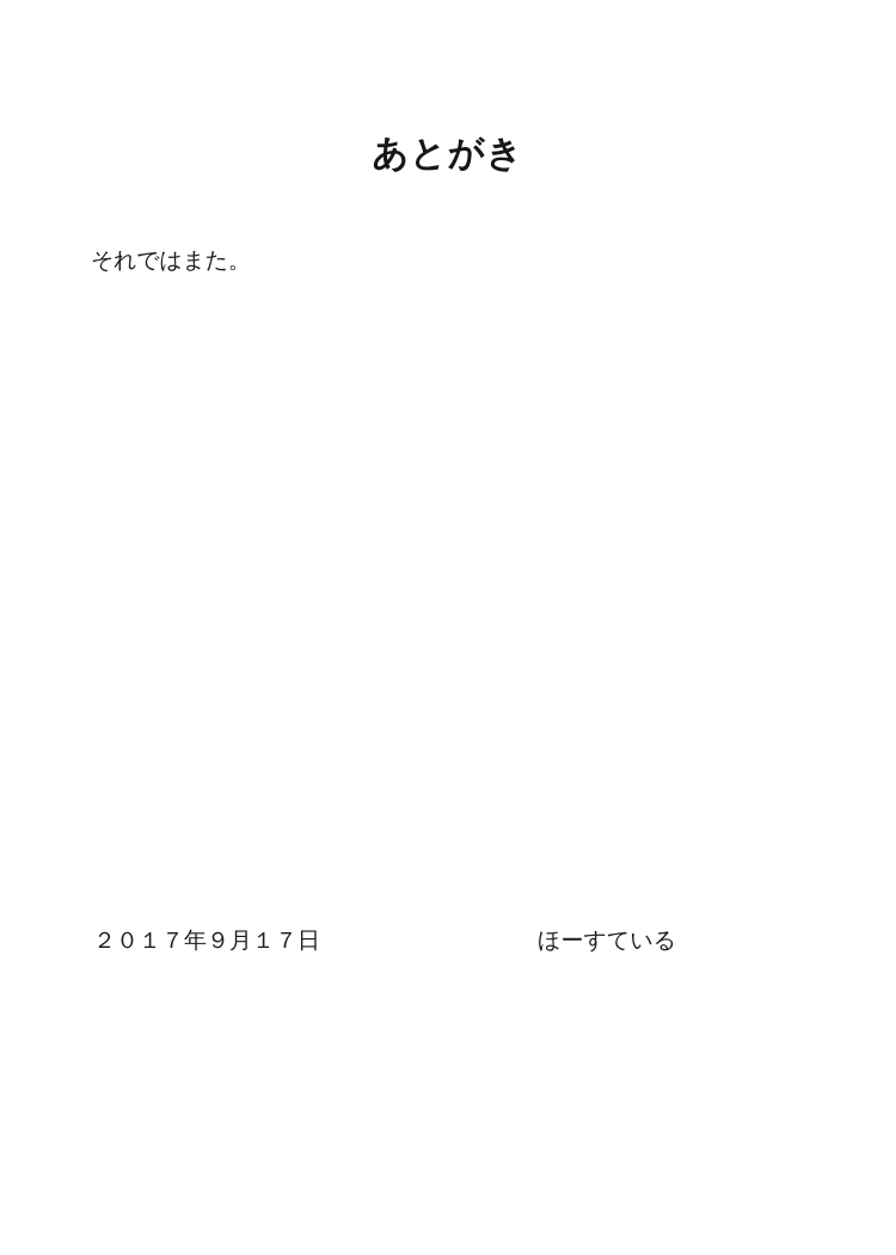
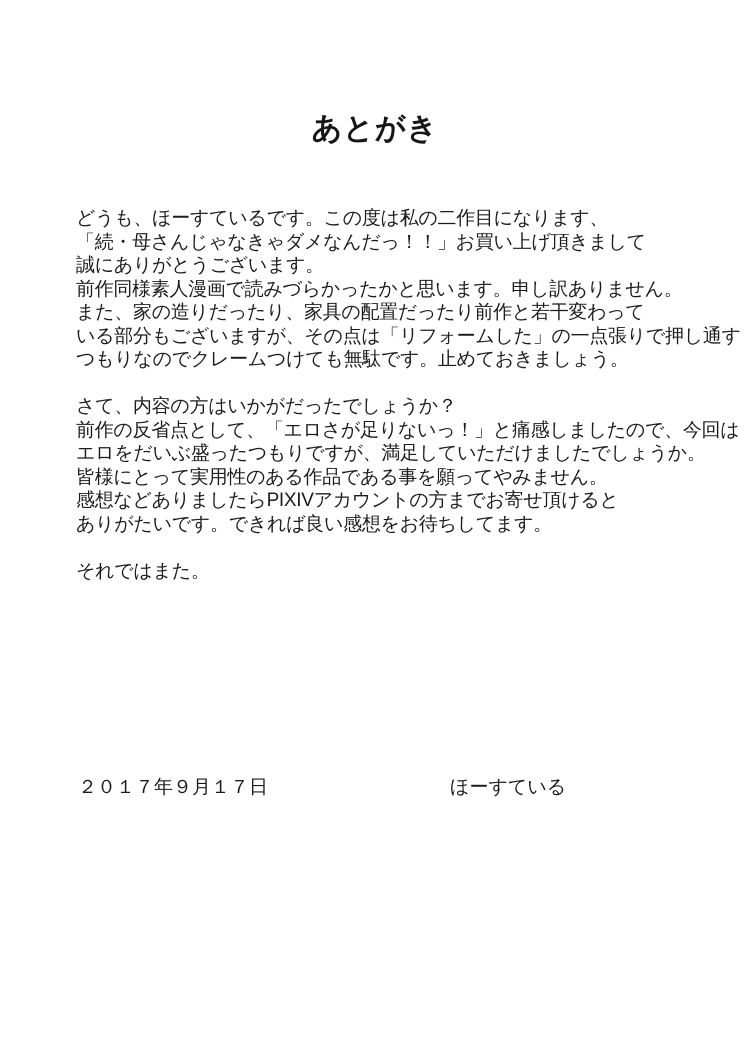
  あとがき
+ どうも、ほーすているです。この度は私の二作目になります、
+ 「続・母さんじゃなきゃダメなんだっ！！」お買い上げ頂きまして
+ 誠にありがとうございます。
+ 前作同様素人漫画で読みづらかったかと思います。申し訳ありません。
+ また、家の造りだったり、家具の配置だったり前作と若干変わって
+ いる部分もございますが、その点は「リフォームした」の一点張りで押し通す
+ つもりなのでクレームつけても無駄です。止めておきましょう。
+ さて、内容の方はいかがだったでしょうか？
+ 前作の反省点として、「エロさが足りないっ！」と痛感しましたので、今回は
+ エロをだいぶ盛ったつもりですが、満足していただけましたでしょうか。
+ 皆様にとって実用性のある作品である事を願ってやみません。
+ 感想などありましたらPIXIVアカウントの方までお寄せ頂けると
+ ありがたいです。できれば良い感想をお待ちしてます。
  それではまた。
  ２０１７年９月１７日
  ほーすている
